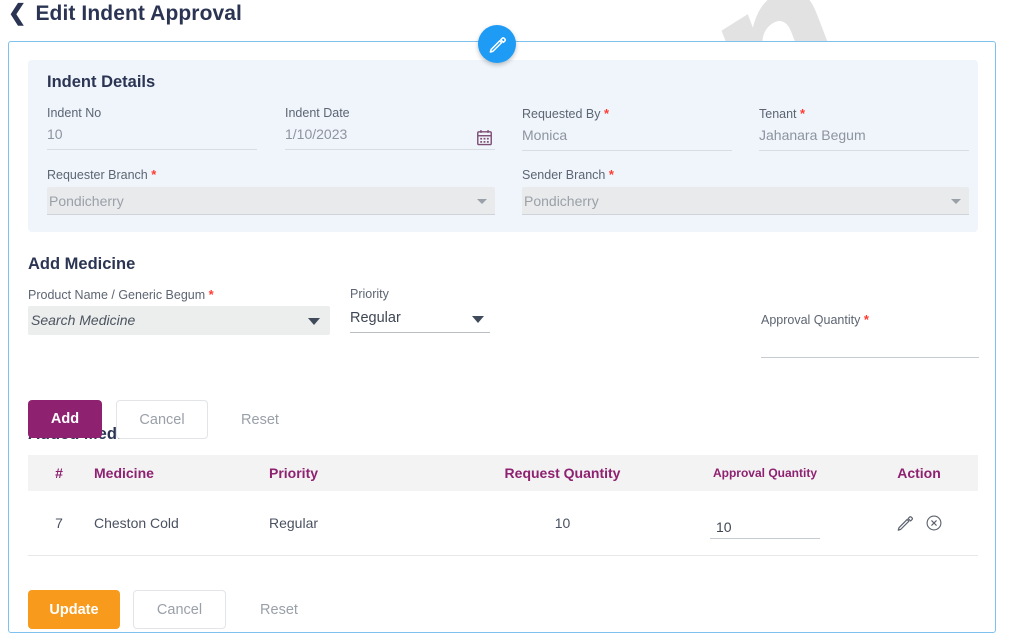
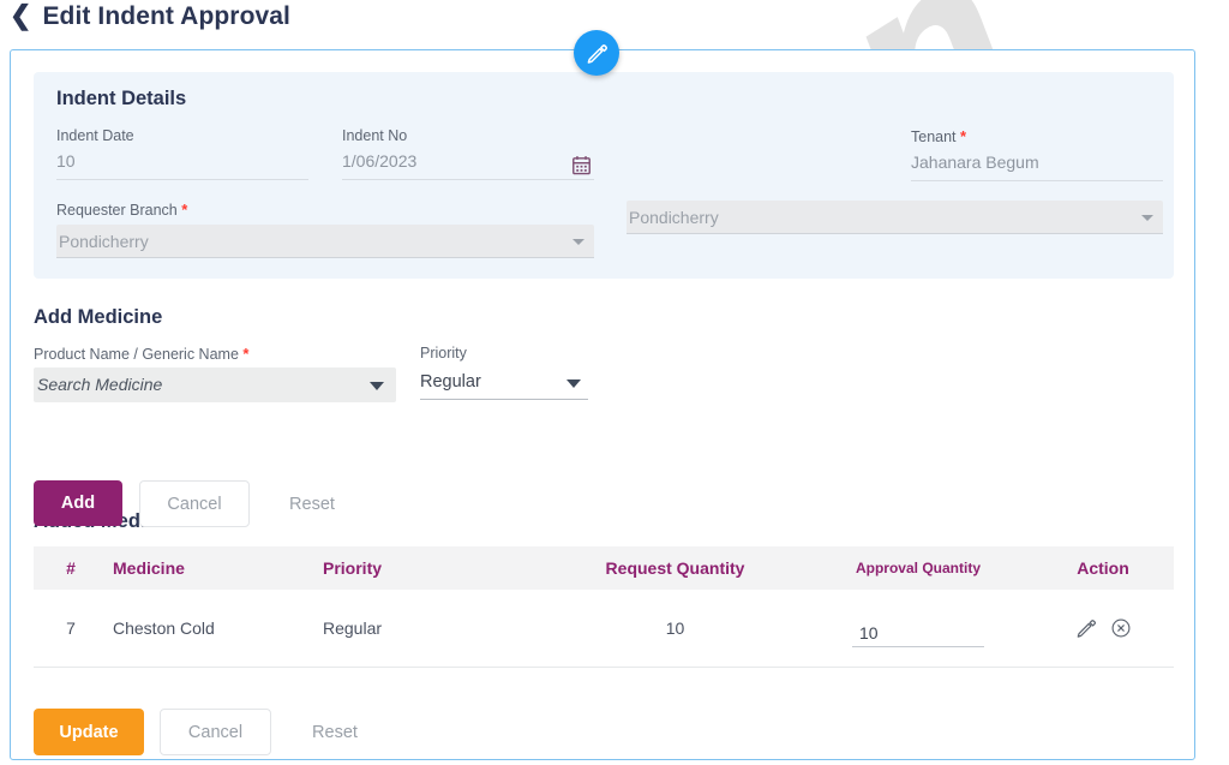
  ❮
  Edit Indent Approval
  Indent Details
- Indent No
+ Indent Date
  10
- Indent Date
+ Indent No
- 1/10/2023
+ 1/06/2023
- Requested By *
- Monica
  Tenant *
  Jahanara Begum
  Requester Branch *
  Pondicherry
- Sender Branch *
  Pondicherry
  Add Medicine
- Product Name / Generic Begum *
+ Product Name / Generic Name *
  Search Medicine
  Priority
  Regular
- Approval Quantity *
  Add
  Cancel
  Reset
  #	Medicine	Priority	Request Quantity	Approval Quantity	Action
  7	Cheston Cold	Regular	10	10
  Update
  Cancel
  Reset
